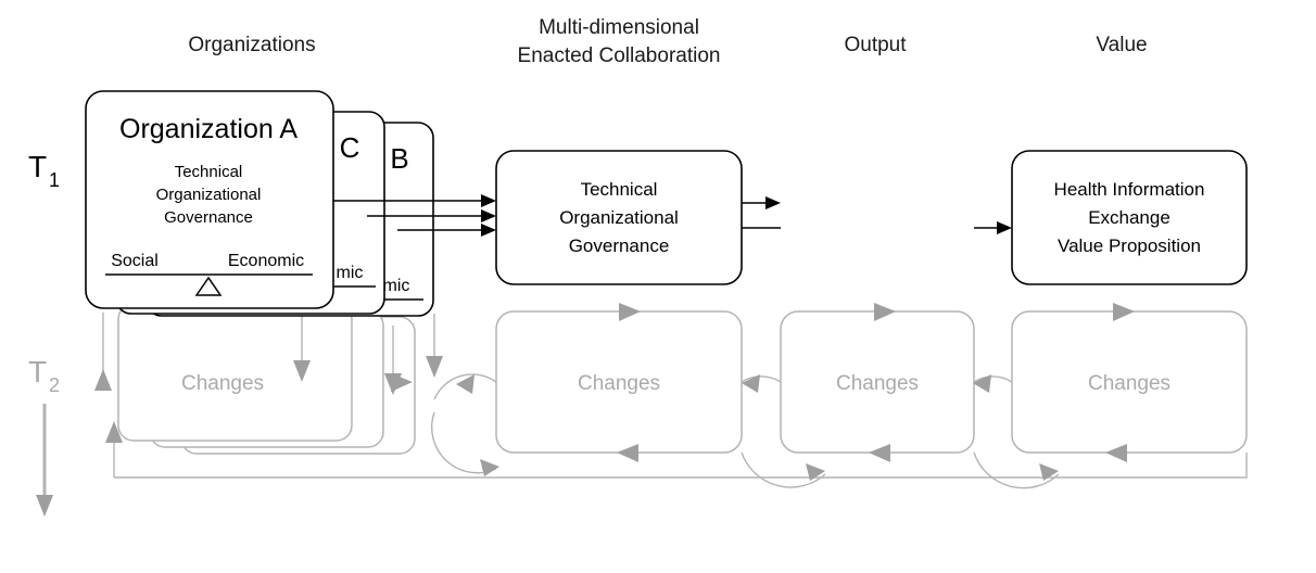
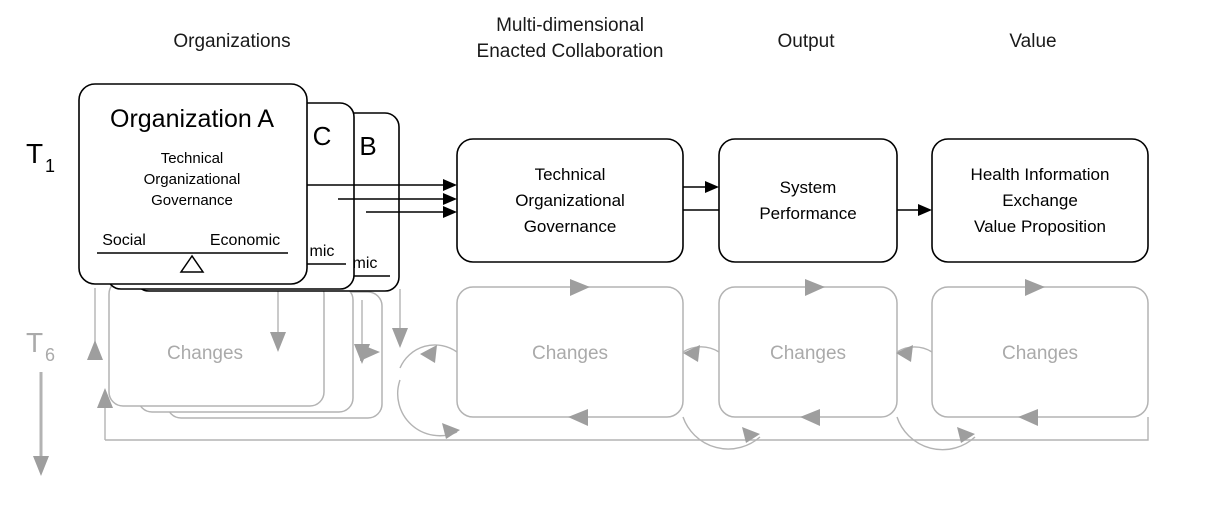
  Organizations
  Multi-dimensional
  Enacted Collaboration
  Output
  Value
  T
  1
  T
- 2
+ 6
  Changes
  Changes
  Changes
  Changes
  B
  mic
  C
  mic
  Organization A
  Technical
  Organizational
  Governance
  Social
  Economic
  Technical
  Organizational
  Governance
+ System
+ Performance
  Health Information
  Exchange
  Value Proposition
